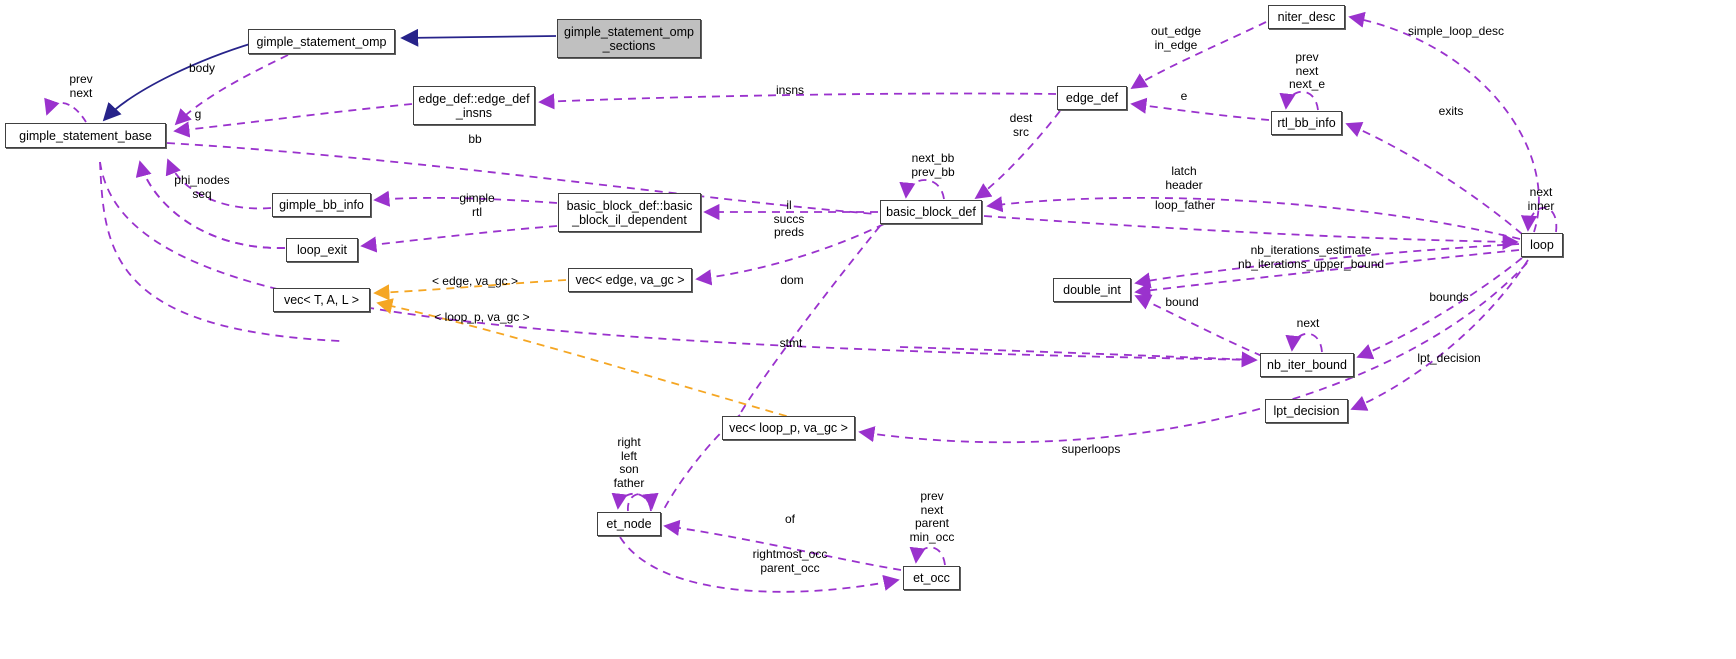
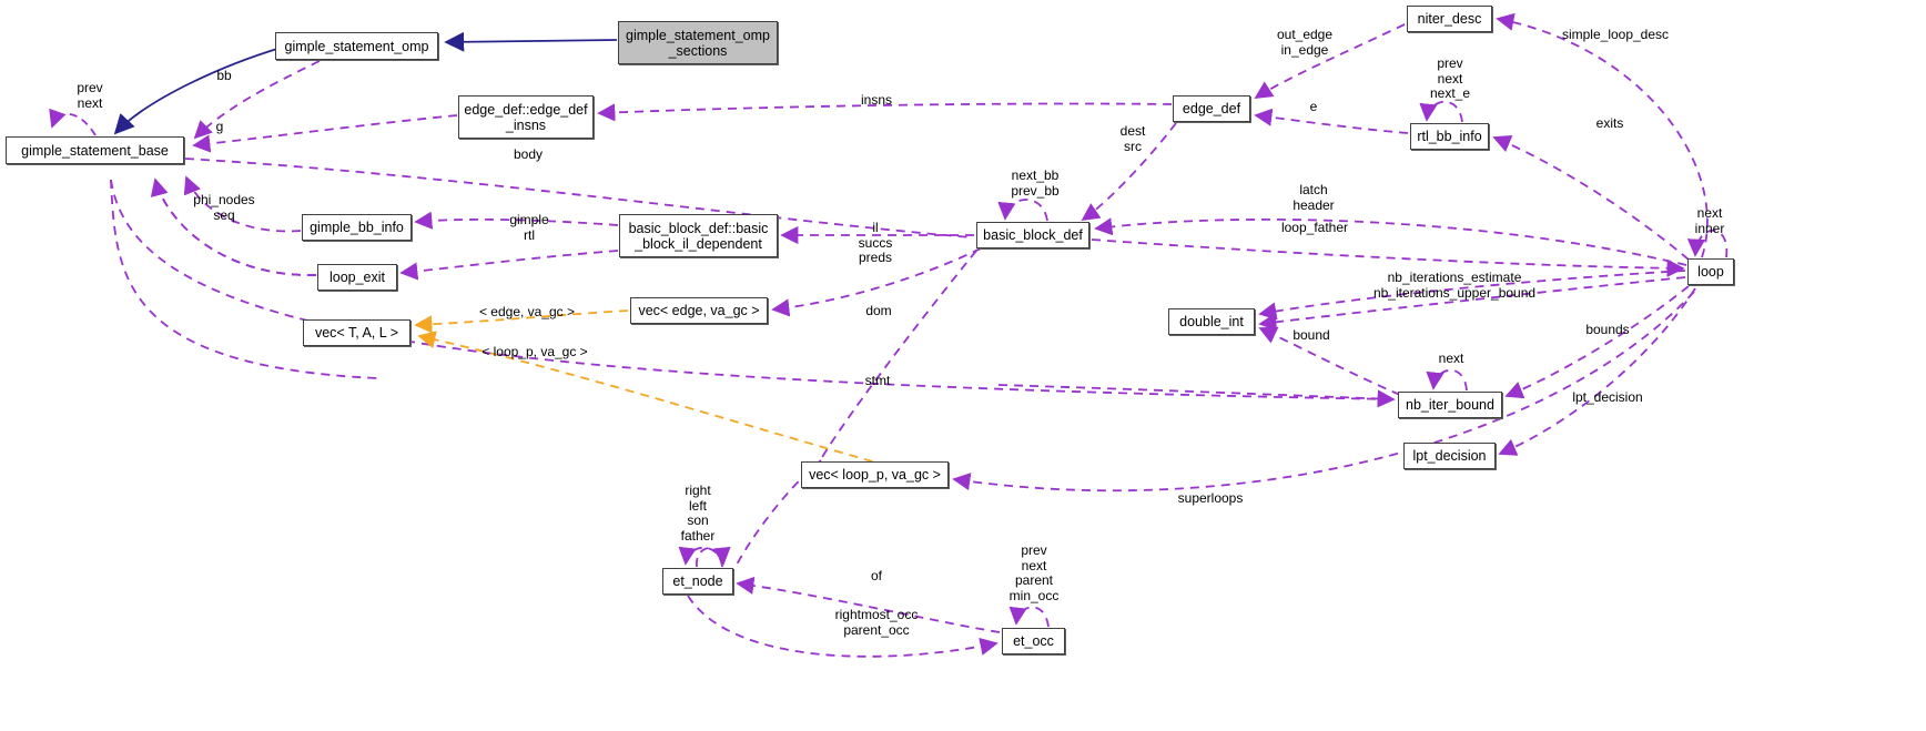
  gimple_statement_base
  gimple_statement_omp
  gimple_statement_omp
  _sections
  edge_def::edge_def
  _insns
  gimple_bb_info
  loop_exit
  vec< T, A, L >
  basic_block_def::basic
  _block_il_dependent
  vec< edge, va_gc >
  basic_block_def
  edge_def
  niter_desc
  rtl_bb_info
  loop
  double_int
  nb_iter_bound
  lpt_decision
  vec< loop_p, va_gc >
  et_node
  et_occ
  prev
  next
- body
+ bb
  g
- bb
+ body
  phi_nodes
  seq
  gimple
  rtl
  il
  succs
  preds
  < edge, va_gc >
  < loop_p, va_gc >
  dom
  stmt
  next_bb
  prev_bb
  insns
  dest
  src
  out_edge
  in_edge
  e
  prev
  next
  next_e
  simple_loop_desc
  exits
  latch
  header
  loop_father
  next
  inner
  nb_iterations_estimate
  nb_iterations_upper_bound
  bound
  bounds
  next
  lpt_decision
  superloops
  right
  left
  son
  father
  of
  prev
  next
  parent
  min_occ
  rightmost_occ
  parent_occ
